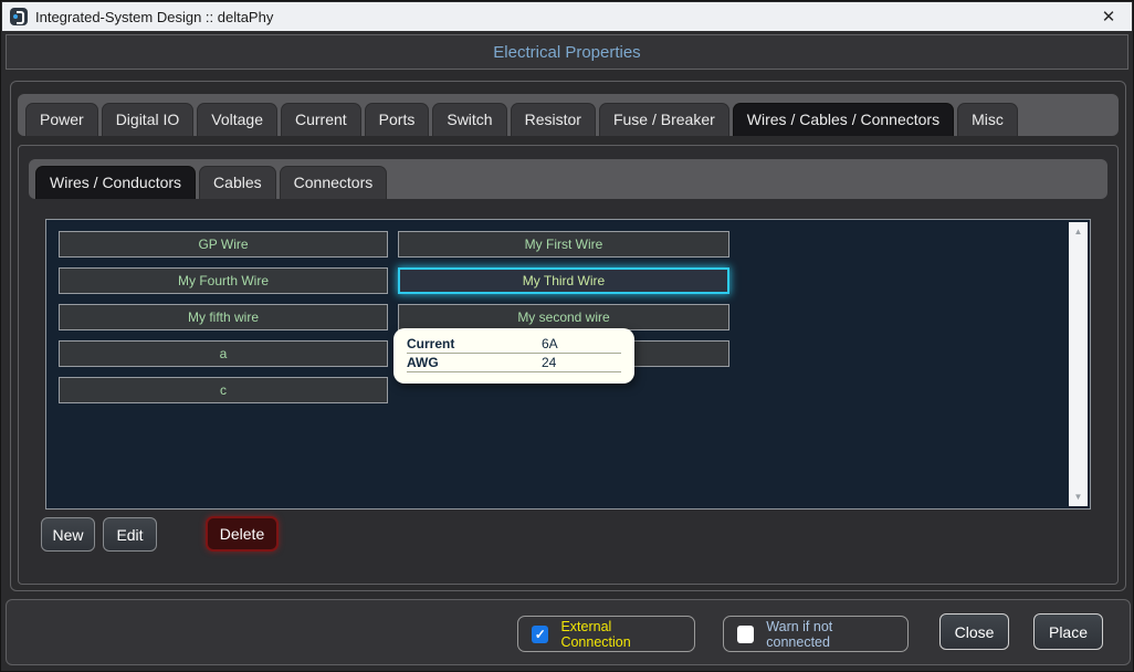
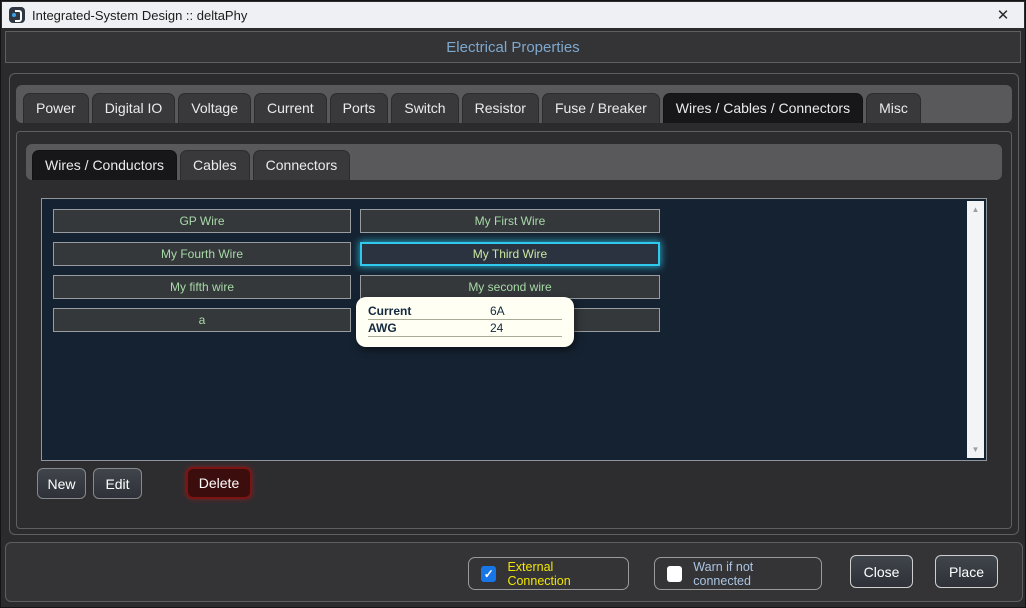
  Integrated-System Design :: deltaPhy
  ✕
  Electrical Properties
  Power
  Digital IO
  Voltage
  Current
  Ports
  Switch
  Resistor
  Fuse / Breaker
  Wires / Cables / Connectors
  Misc
  Wires / Conductors
  Cables
  Connectors
  GP Wire
  My Fourth Wire
  My fifth wire
  a
- c
  My First Wire
  My Third Wire
  My second wire
  ▲
  ▼
  Current
  6A
  AWG
  24
  New
  Edit
  Delete
  ✓
  External Connection
  Warn if not connected
  Close
  Place
